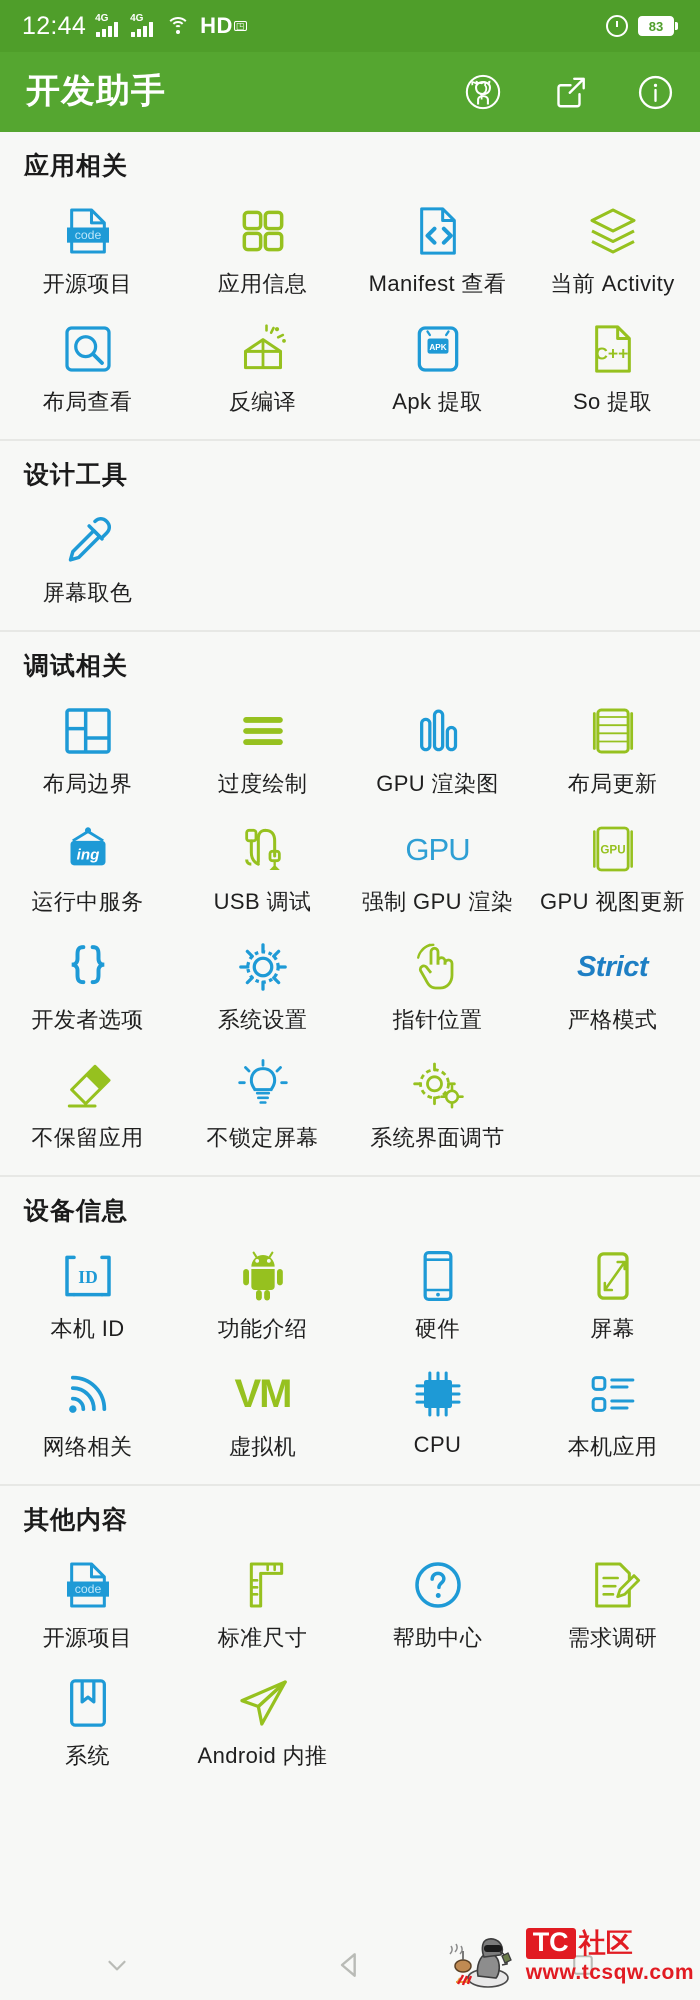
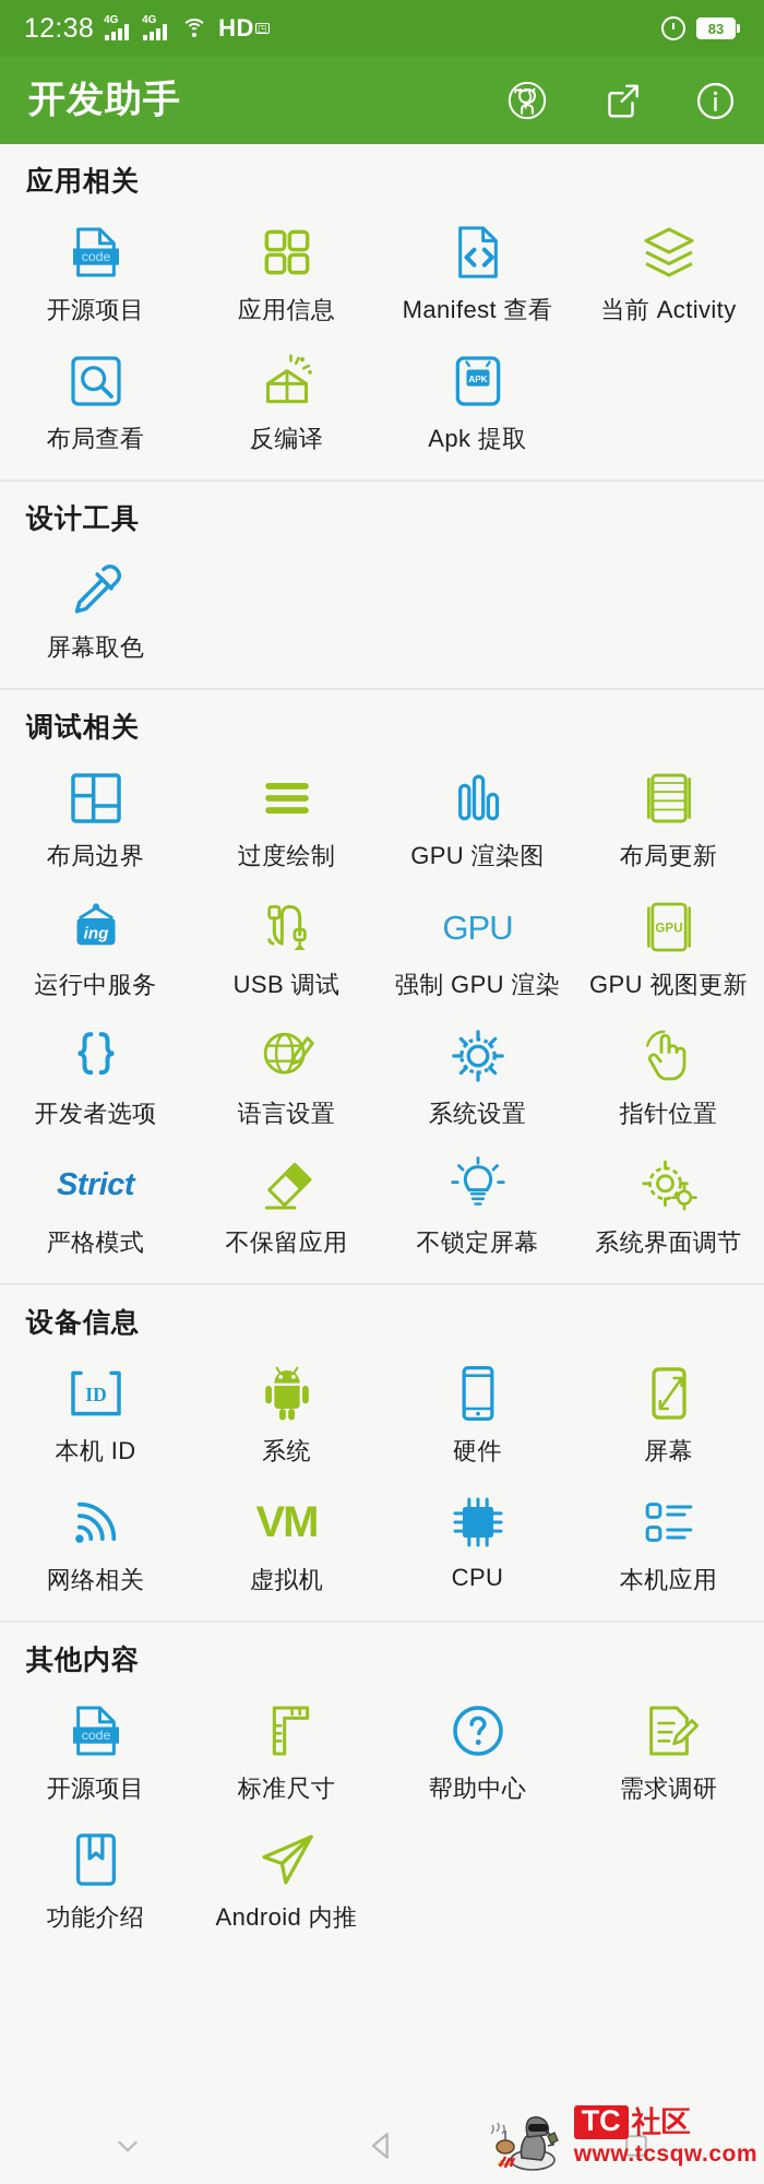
- 12:44
+ 12:38
  4G
  4G
  HD
  ◳
  83
  开发助手
  应用相关
  code
  开源项目
  应用信息
  Manifest 查看
  当前 Activity
  布局查看
  反编译
  APK
  Apk 提取
- C++
- So 提取
  设计工具
  屏幕取色
  调试相关
  布局边界
  过度绘制
  GPU 渲染图
  布局更新
  ing
  运行中服务
  USB 调试
  GPU
  强制 GPU 渲染
  GPU
  GPU 视图更新
  开发者选项
+ 语言设置
  系统设置
  指针位置
  Strict
  严格模式
  不保留应用
  不锁定屏幕
  系统界面调节
  设备信息
  ID
  本机 ID
- 功能介绍
+ 系统
  硬件
  屏幕
  网络相关
  VM
  虚拟机
  CPU
  本机应用
  其他内容
  code
  开源项目
  标准尺寸
  帮助中心
  需求调研
- 系统
+ 功能介绍
  Android 内推
  TC
  社区
  www.tcsqw.com
